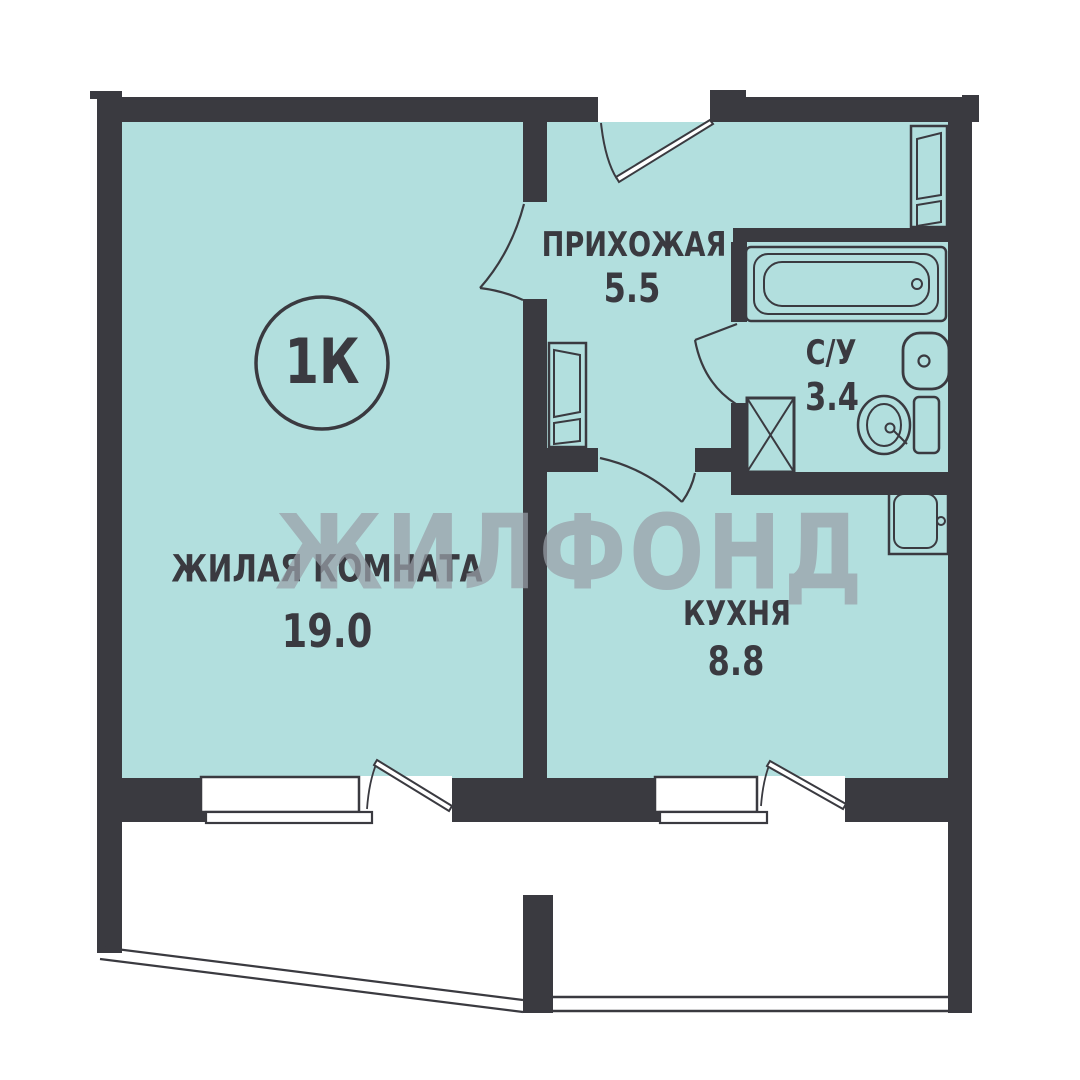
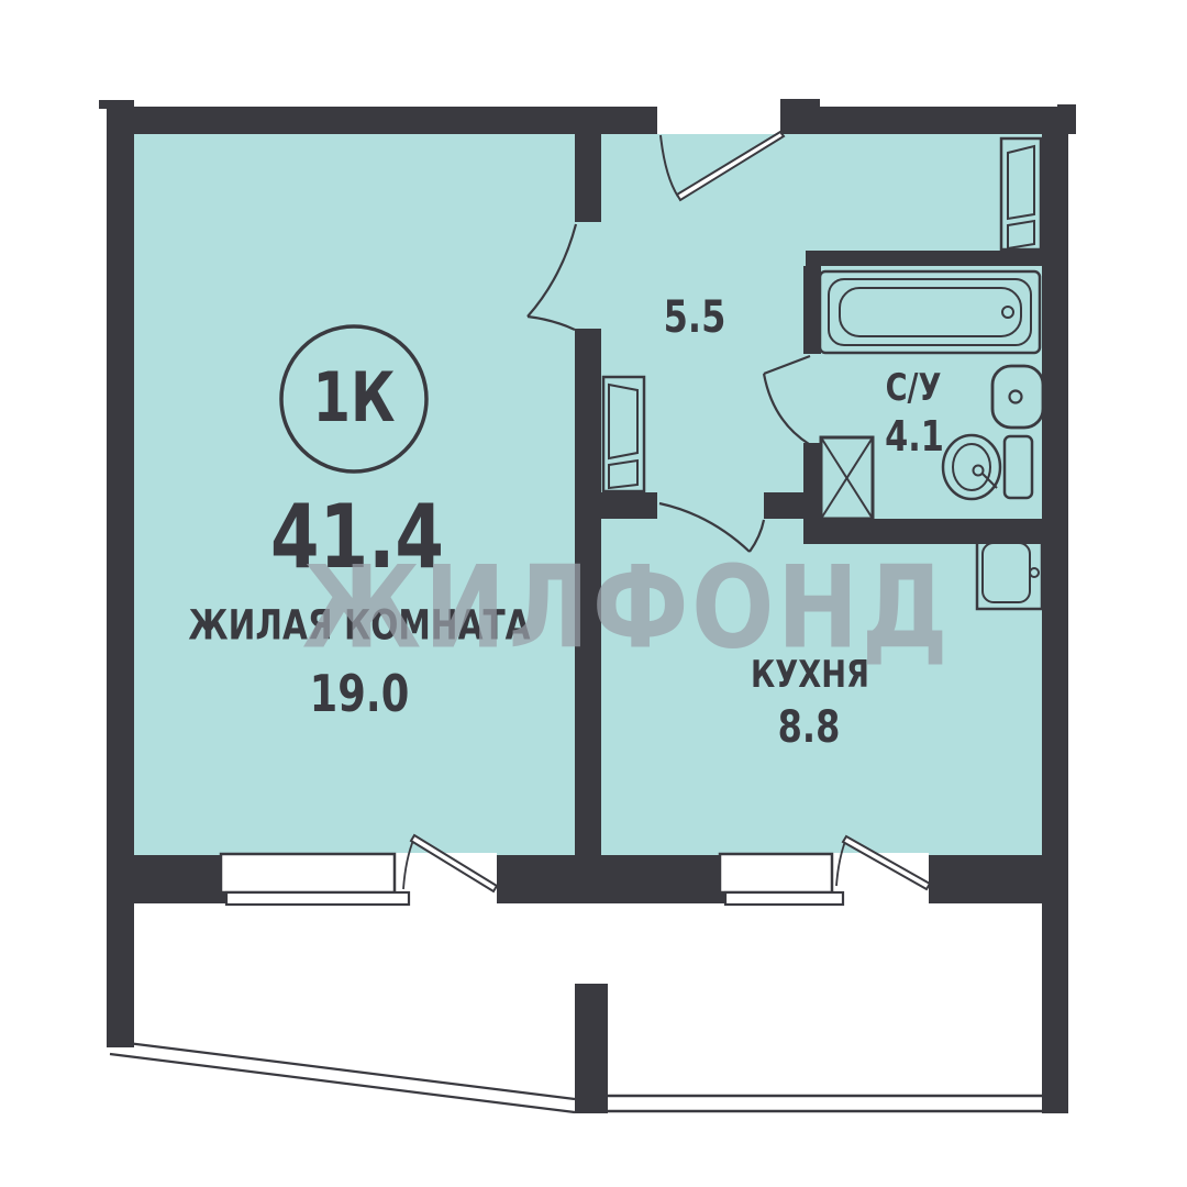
  1К
+ 41.4
  ЖИЛАЯ КОМНАТА
  19.0
- ПРИХОЖАЯ
  5.5
  С/У
- 3.4
+ 4.1
  КУХНЯ
  8.8
  ЖИЛФОНД
